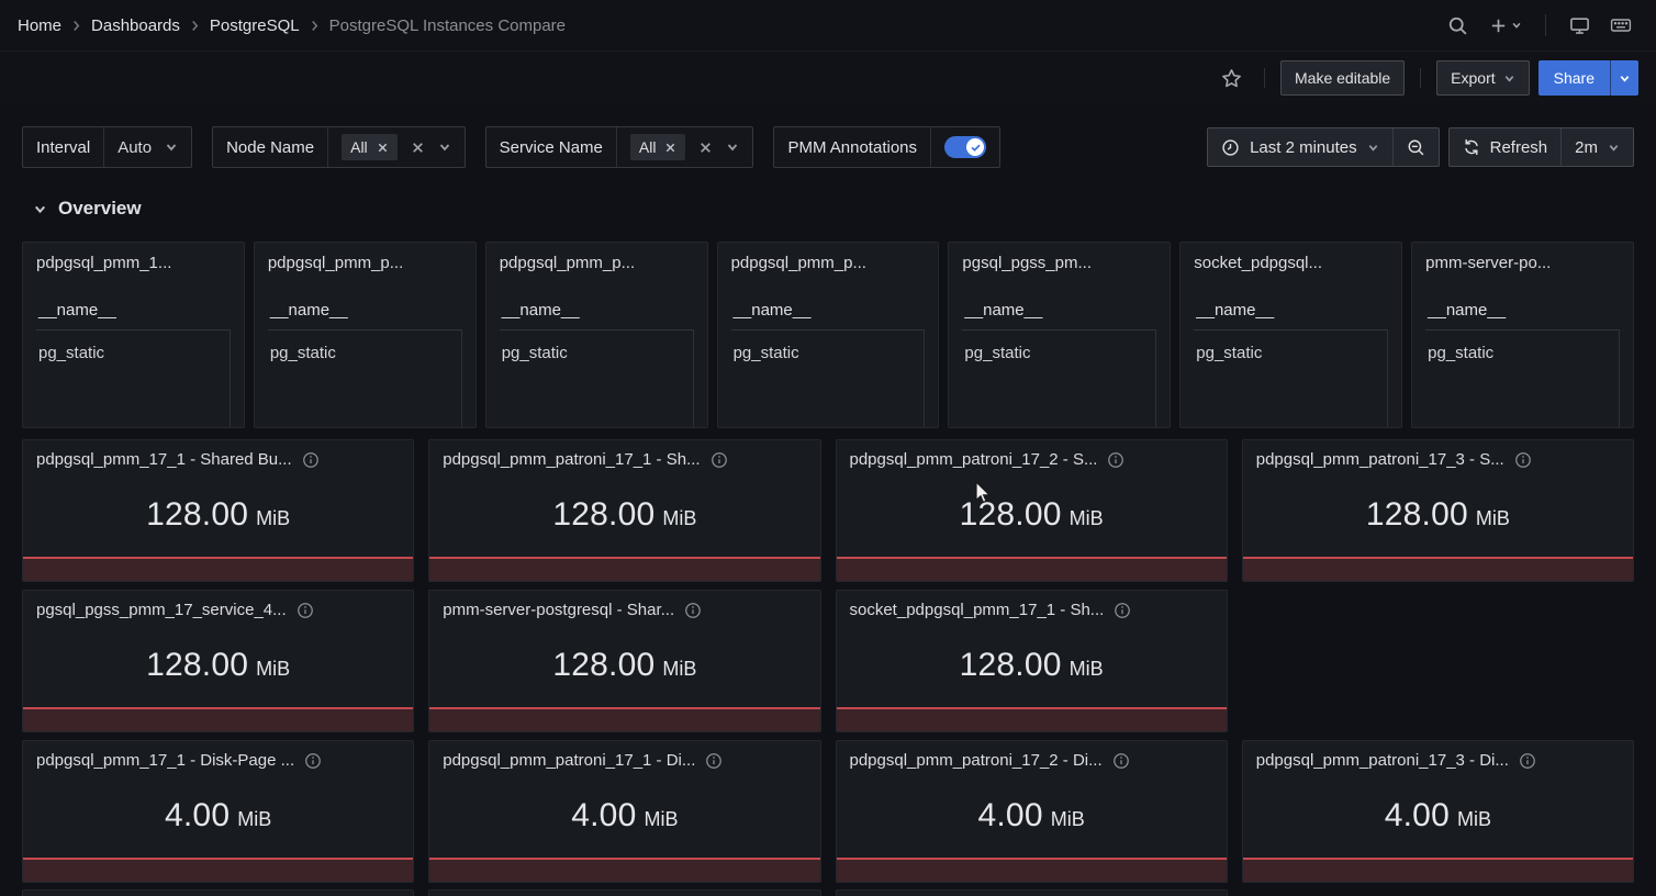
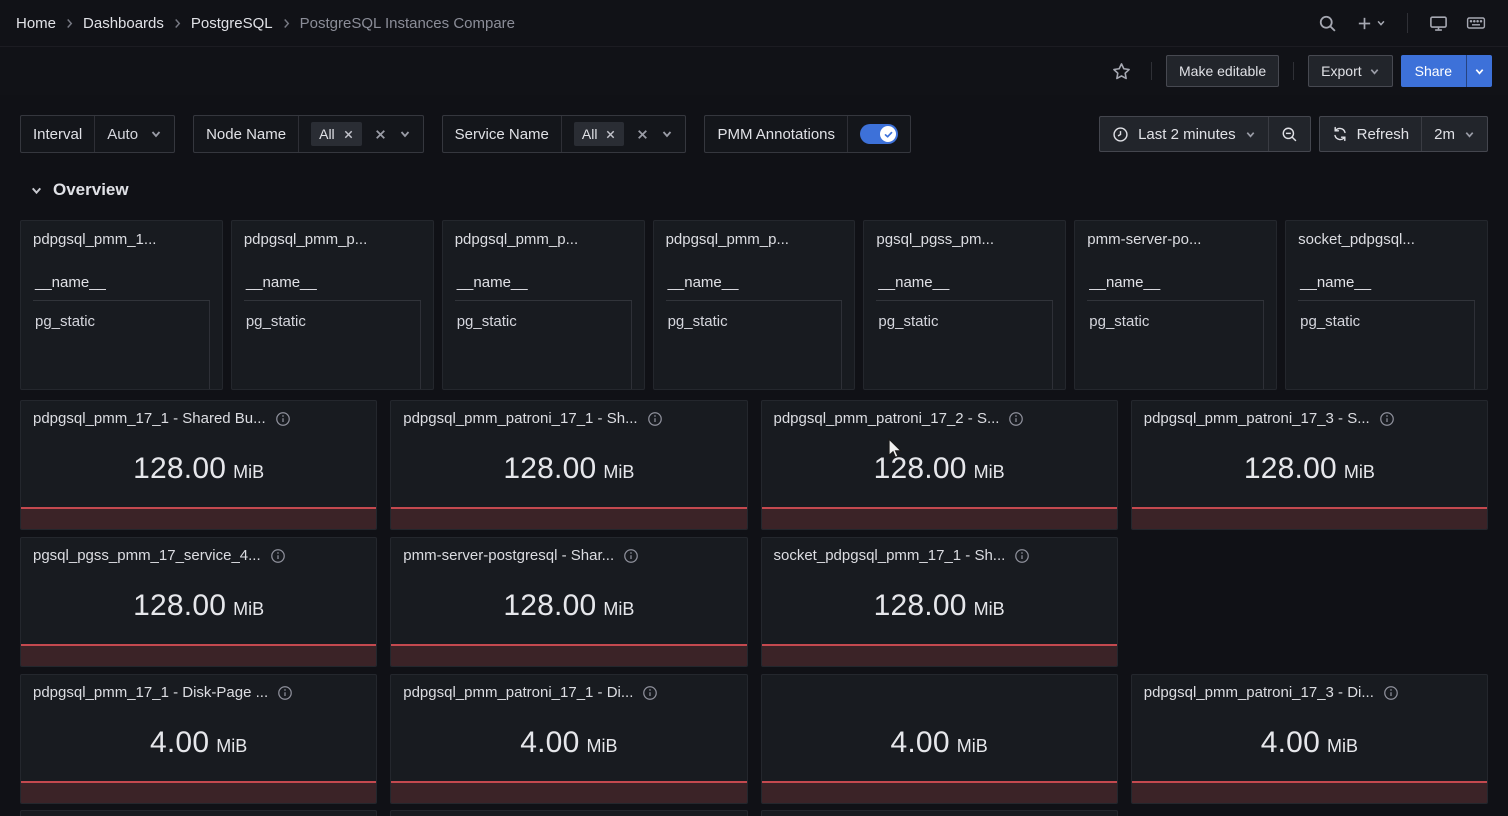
  Home
  Dashboards
  PostgreSQL
  PostgreSQL Instances Compare
  Make editable
  Export
  Share
  Interval
  Auto
  Node Name
  All
  Service Name
  All
  PMM Annotations
  Last 2 minutes
  Refresh
  2m
  Overview
  pdpgsql_pmm_1...
  __name__
  pg_static
  pdpgsql_pmm_p...
  __name__
  pg_static
  pdpgsql_pmm_p...
  __name__
  pg_static
  pdpgsql_pmm_p...
  __name__
  pg_static
  pgsql_pgss_pm...
  __name__
  pg_static
- socket_pdpgsql...
+ pmm-server-po...
  __name__
  pg_static
- pmm-server-po...
+ socket_pdpgsql...
  __name__
  pg_static
  pdpgsql_pmm_17_1 - Shared Bu...
  128.00 MiB
  pdpgsql_pmm_patroni_17_1 - Sh...
  128.00 MiB
  pdpgsql_pmm_patroni_17_2 - S...
  128.00 MiB
  pdpgsql_pmm_patroni_17_3 - S...
  128.00 MiB
  pgsql_pgss_pmm_17_service_4...
  128.00 MiB
  pmm-server-postgresql - Shar...
  128.00 MiB
  socket_pdpgsql_pmm_17_1 - Sh...
  128.00 MiB
  pdpgsql_pmm_17_1 - Disk-Page ...
  4.00 MiB
  pdpgsql_pmm_patroni_17_1 - Di...
  4.00 MiB
- pdpgsql_pmm_patroni_17_2 - Di...
  4.00 MiB
  pdpgsql_pmm_patroni_17_3 - Di...
  4.00 MiB
